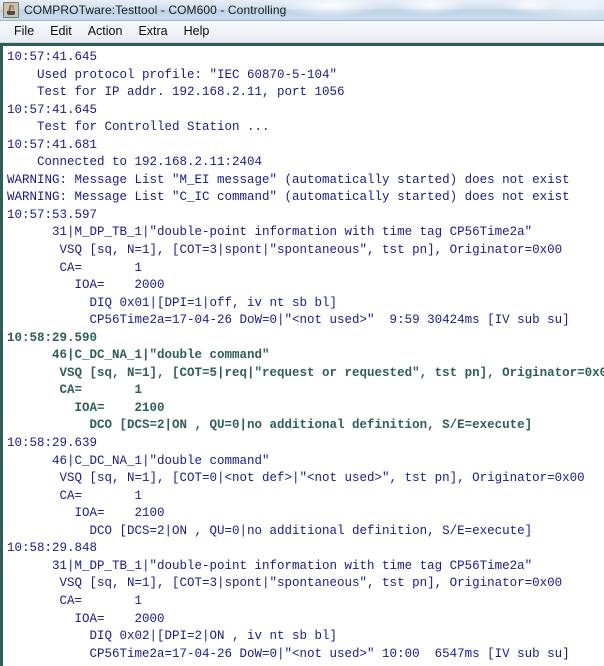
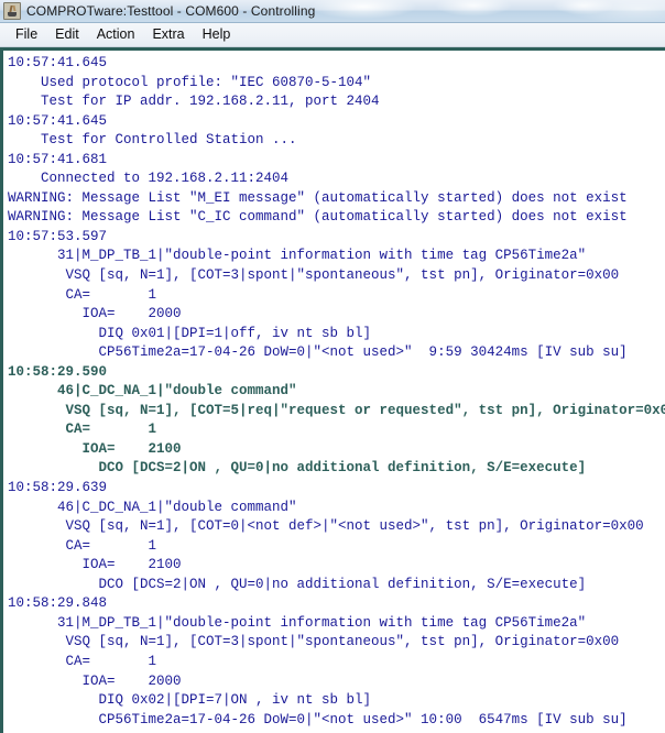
  COMPROTware:Testtool - COM600 - Controlling
  File
  Edit
  Action
  Extra
  Help
  10:57:41.645
  Used protocol profile: "IEC 60870-5-104"
- Test for IP addr. 192.168.2.11, port 1056
+ Test for IP addr. 192.168.2.11, port 2404
  10:57:41.645
  Test for Controlled Station ...
  10:57:41.681
  Connected to 192.168.2.11:2404
  WARNING: Message List "M_EI message" (automatically started) does not exist
  WARNING: Message List "C_IC command" (automatically started) does not exist
  10:57:53.597
  31|M_DP_TB_1|"double-point information with time tag CP56Time2a"
  VSQ [sq, N=1], [COT=3|spont|"spontaneous", tst pn], Originator=0x00
  CA= 1
  IOA= 2000
  DIQ 0x01|[DPI=1|off, iv nt sb bl]
  CP56Time2a=17-04-26 DoW=0|"<not used>" 9:59 30424ms [IV sub su]
  10:58:29.590
  46|C_DC_NA_1|"double command"
  VSQ [sq, N=1], [COT=5|req|"request or requested", tst pn], Originator=0x0
  CA= 1
  IOA= 2100
  DCO [DCS=2|ON , QU=0|no additional definition, S/E=execute]
  10:58:29.639
  46|C_DC_NA_1|"double command"
  VSQ [sq, N=1], [COT=0|<not def>|"<not used>", tst pn], Originator=0x00
  CA= 1
  IOA= 2100
  DCO [DCS=2|ON , QU=0|no additional definition, S/E=execute]
  10:58:29.848
  31|M_DP_TB_1|"double-point information with time tag CP56Time2a"
  VSQ [sq, N=1], [COT=3|spont|"spontaneous", tst pn], Originator=0x00
  CA= 1
  IOA= 2000
- DIQ 0x02|[DPI=2|ON , iv nt sb bl]
+ DIQ 0x02|[DPI=7|ON , iv nt sb bl]
  CP56Time2a=17-04-26 DoW=0|"<not used>" 10:00 6547ms [IV sub su]
